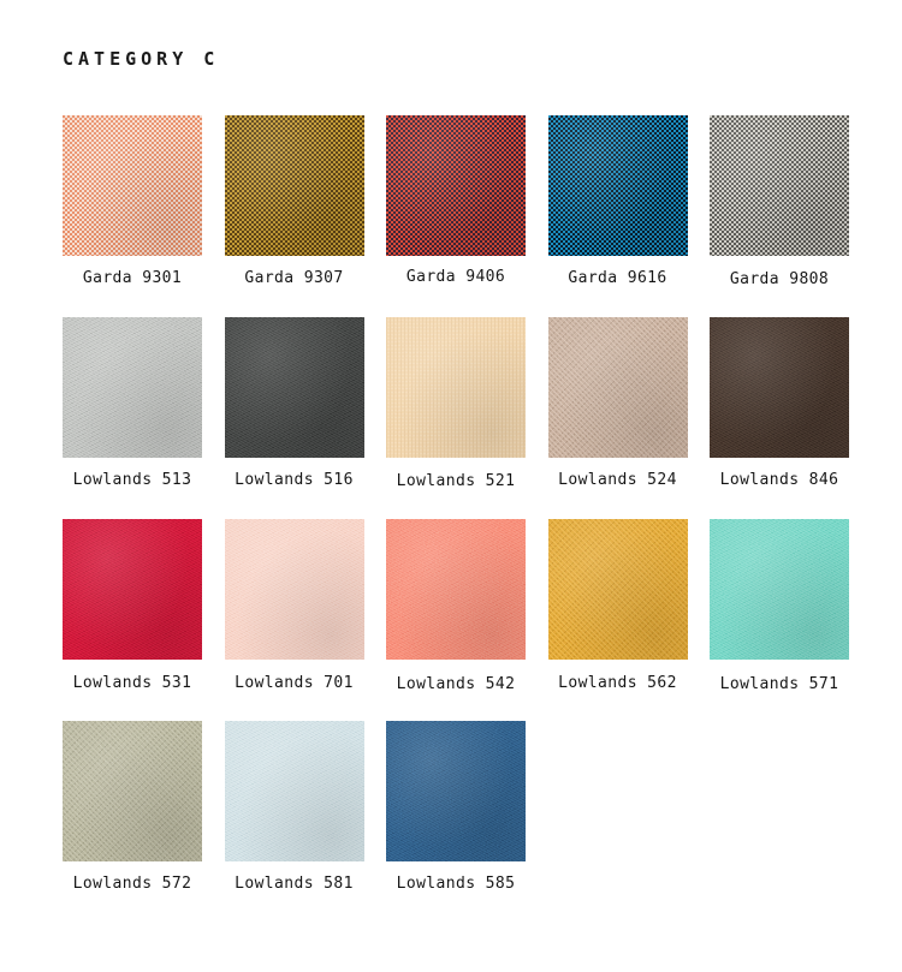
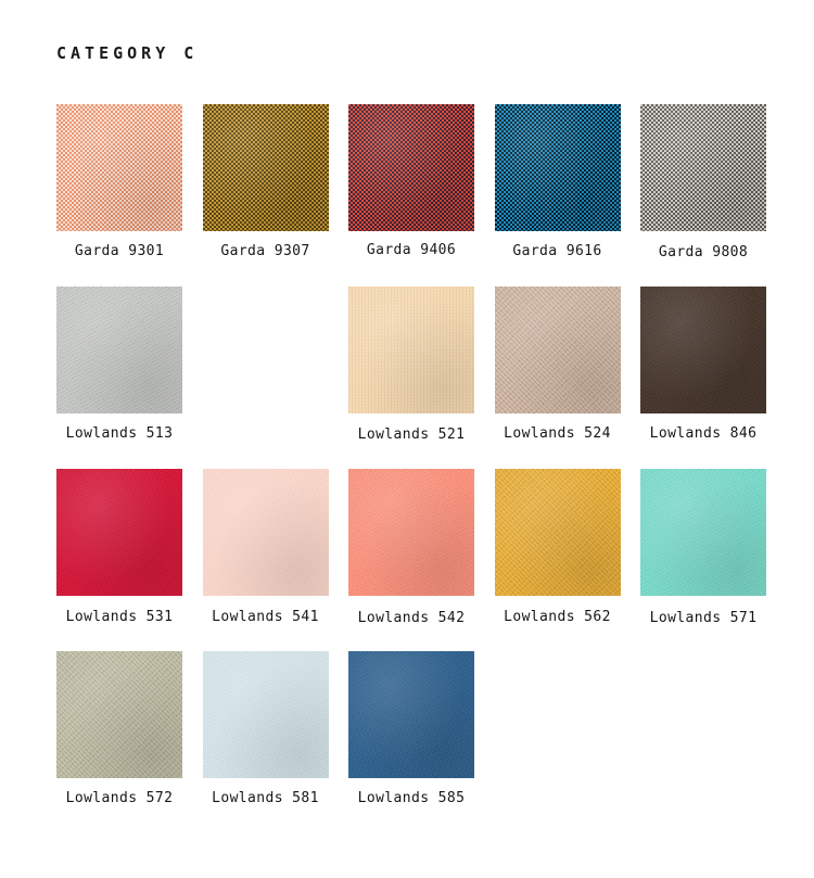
  CATEGORY C
  Garda 9301
  Garda 9307
  Garda 9406
  Garda 9616
  Garda 9808
  Lowlands 513
- Lowlands 516
  Lowlands 521
  Lowlands 524
  Lowlands 846
  Lowlands 531
- Lowlands 701
+ Lowlands 541
  Lowlands 542
  Lowlands 562
  Lowlands 571
  Lowlands 572
  Lowlands 581
  Lowlands 585
